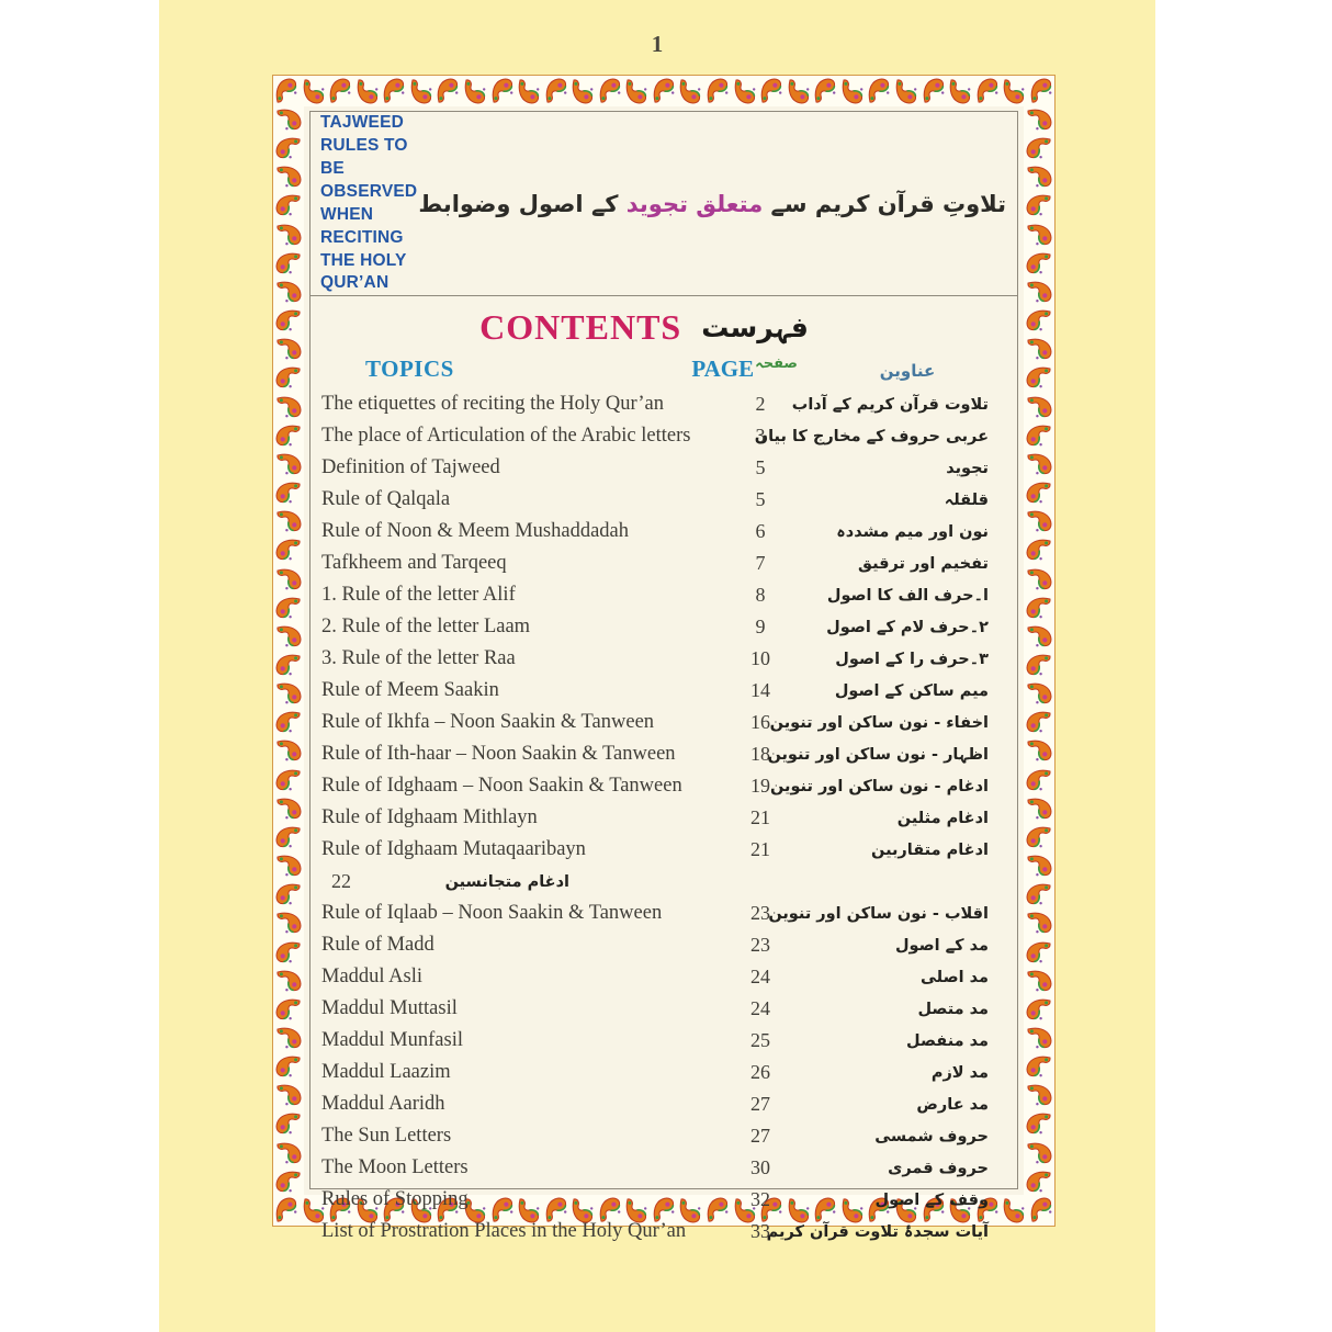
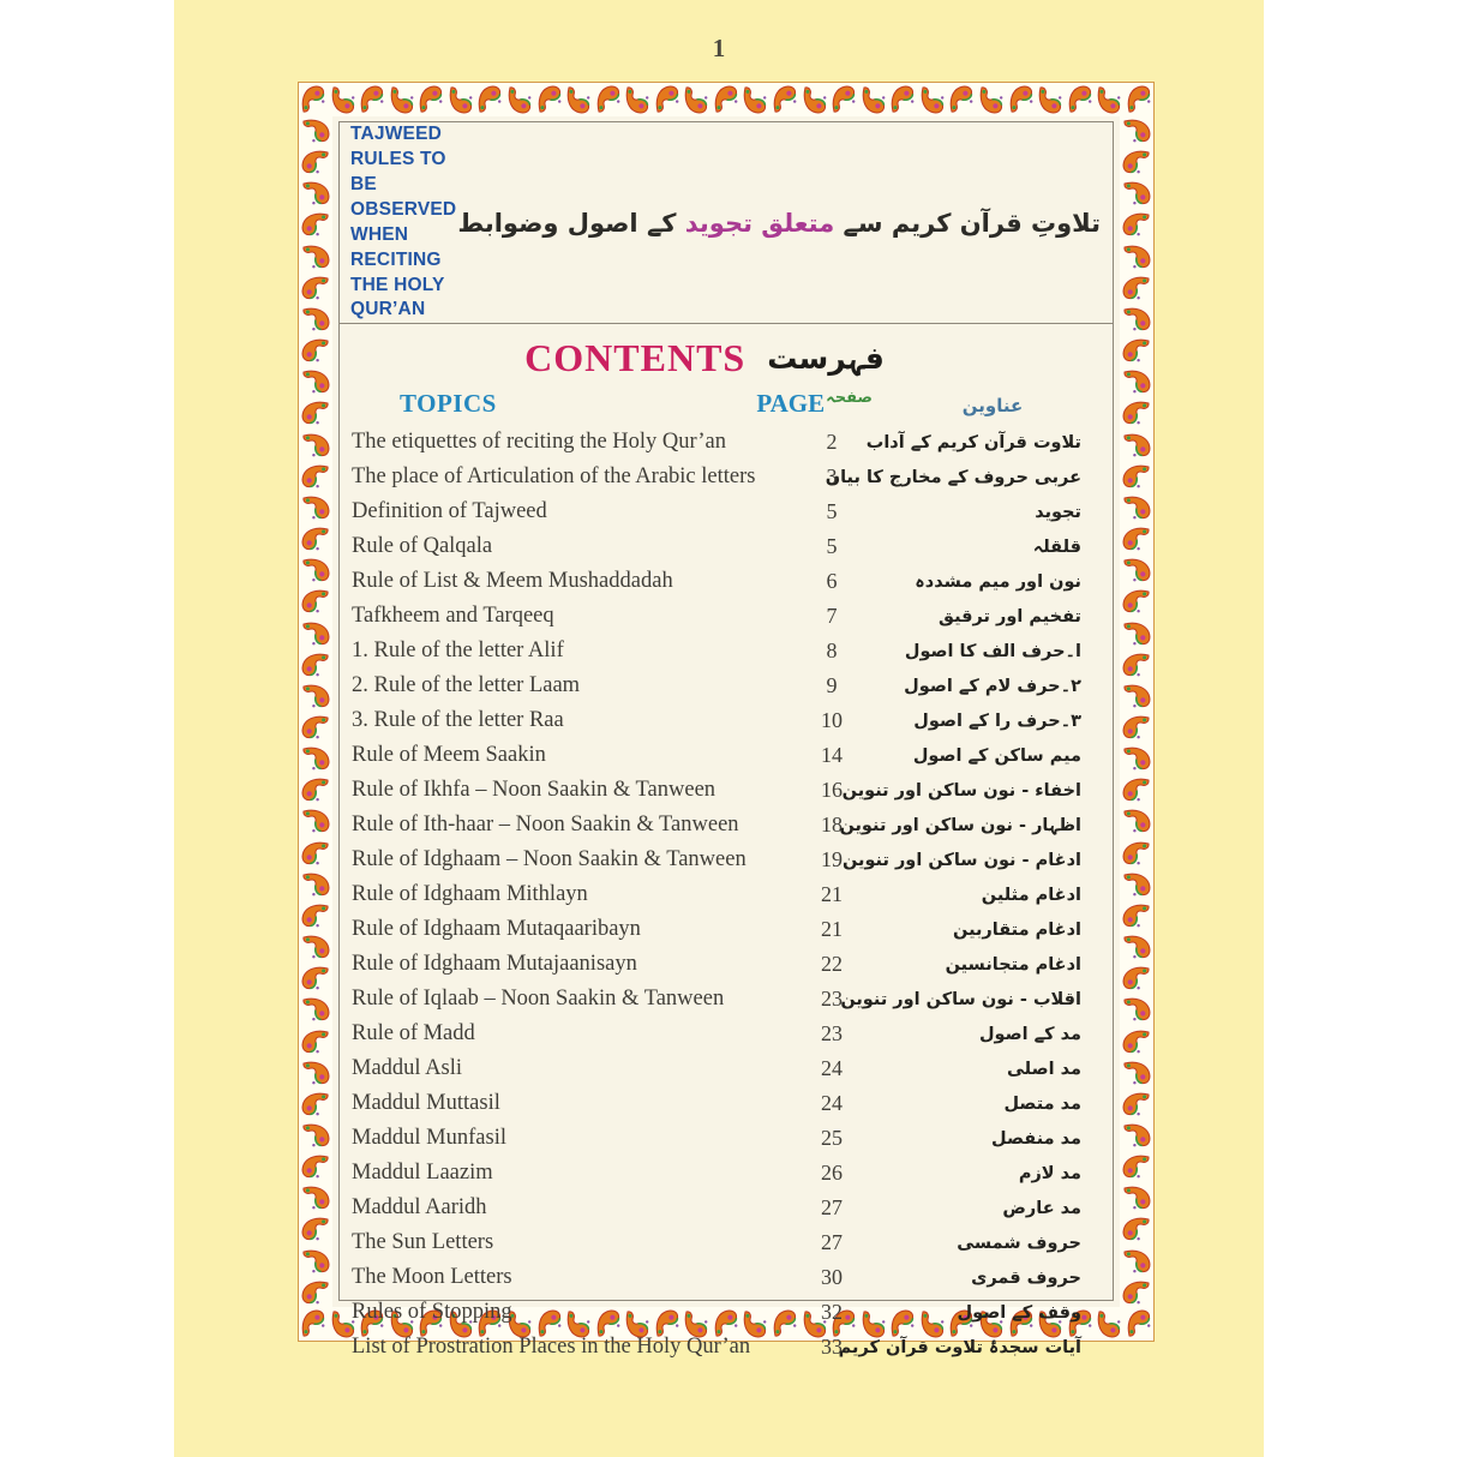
  1
  TAJWEED RULES TO BE OBSERVED
  WHEN RECITING THE HOLY QUR’AN
  تلاوتِ قرآن کریم سے متعلق تجوید کے اصول وضوابط
  CONTENTS
  فہرست
  TOPICS
  PAGE صفحہ
  عناوین
  The etiquettes of reciting the Holy Qur’an
  2
  تلاوت قرآن کریم کے آداب
  The place of Articulation of the Arabic letters
  3
  عربی حروف کے مخارج کا بیان
  Definition of Tajweed
  5
  تجوید
  Rule of Qalqala
  5
  قلقلہ
- Rule of Noon & Meem Mushaddadah
+ Rule of List & Meem Mushaddadah
  6
  نون اور میم مشددہ
  Tafkheem and Tarqeeq
  7
  تفخیم اور ترقیق
  1. Rule of the letter Alif
  8
  ا۔حرف الف کا اصول
  2. Rule of the letter Laam
  9
  ۲۔حرف لام کے اصول
  3. Rule of the letter Raa
  10
  ۳۔حرف را کے اصول
  Rule of Meem Saakin
  14
  میم ساکن کے اصول
  Rule of Ikhfa – Noon Saakin & Tanween
  16
  اخفاء - نون ساکن اور تنوین
  Rule of Ith-haar – Noon Saakin & Tanween
  18
  اظہار - نون ساکن اور تنوین
  Rule of Idghaam – Noon Saakin & Tanween
  19
  ادغام - نون ساکن اور تنوین
  Rule of Idghaam Mithlayn
  21
  ادغام مثلین
  Rule of Idghaam Mutaqaaribayn
  21
  ادغام متقاربین
+ Rule of Idghaam Mutajaanisayn
  22
  ادغام متجانسین
  Rule of Iqlaab – Noon Saakin & Tanween
  23
  اقلاب - نون ساکن اور تنوین
  Rule of Madd
  23
  مد کے اصول
  Maddul Asli
  24
  مد اصلی
  Maddul Muttasil
  24
  مد متصل
  Maddul Munfasil
  25
  مد منفصل
  Maddul Laazim
  26
  مد لازم
  Maddul Aaridh
  27
  مد عارض
  The Sun Letters
  27
  حروف شمسی
  The Moon Letters
  30
  حروف قمری
  Rules of Stopping
  32
  وقف کے اصول
  List of Prostration Places in the Holy Qur’an
  33
  آیات سجدۂ تلاوت قرآن کریم
